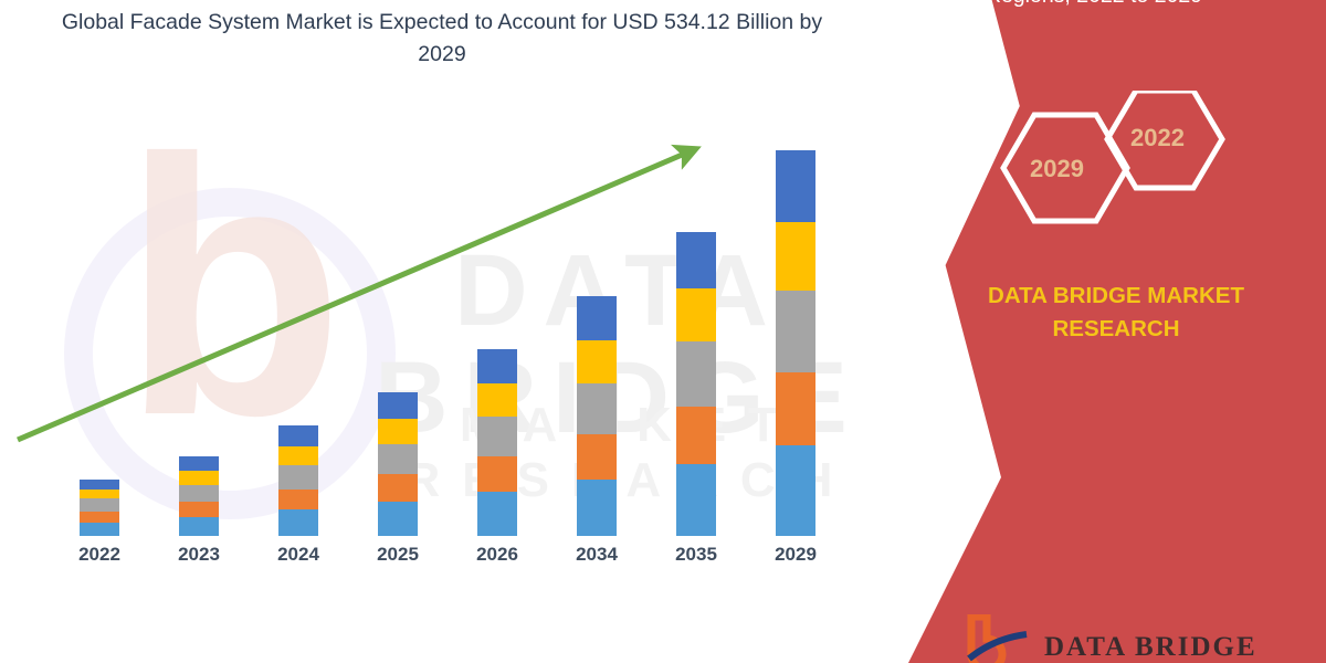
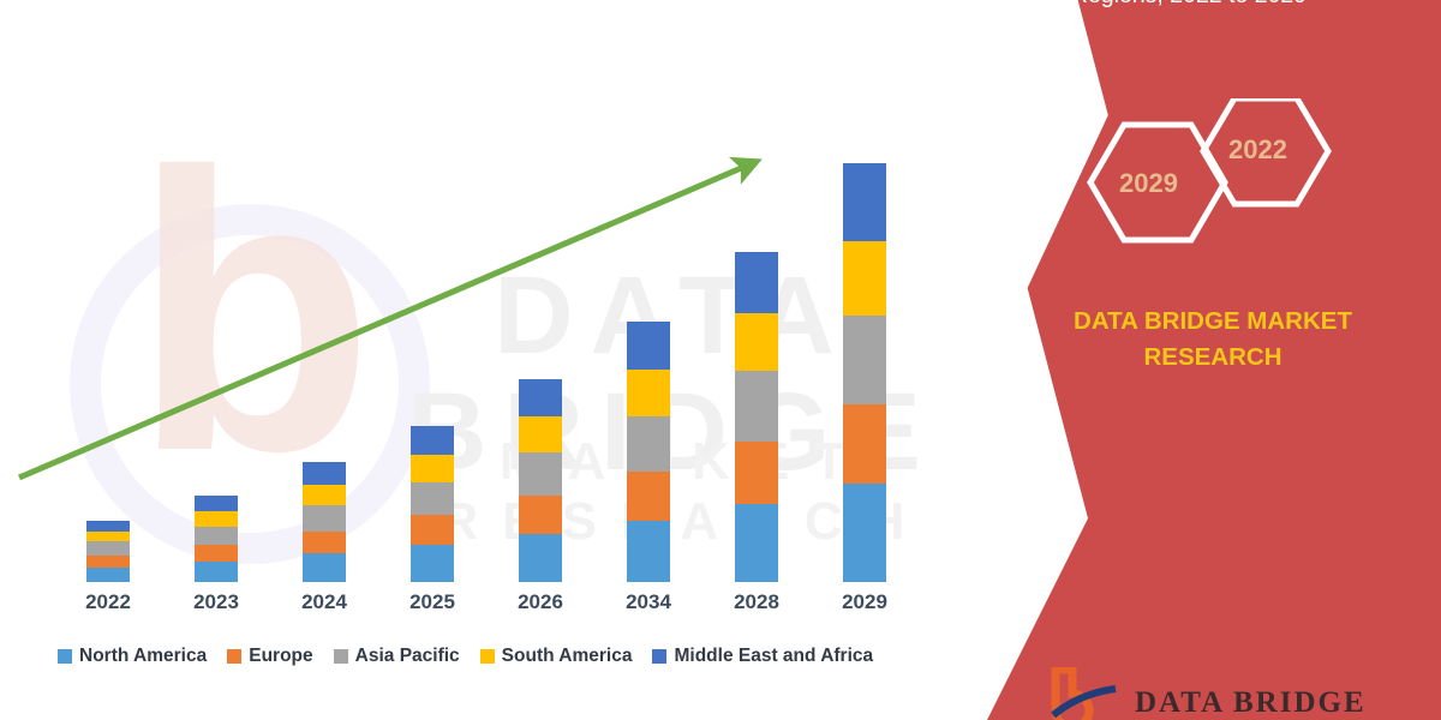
  b
  DATA BIDGE
- Global Facade System Market is Expected to Account for USD 534.12 Billion by 2029
  2022
  2023
  2024
  2025
  2026
  2034
- 2035
+ 2028
  2029
+ North America
+ Europe
+ Asia Pacific
+ South America
+ Middle East and Africa
  2029
  2022
  DATA BRIDGE MARKET RESEARCH
  DATA BRIDGE
